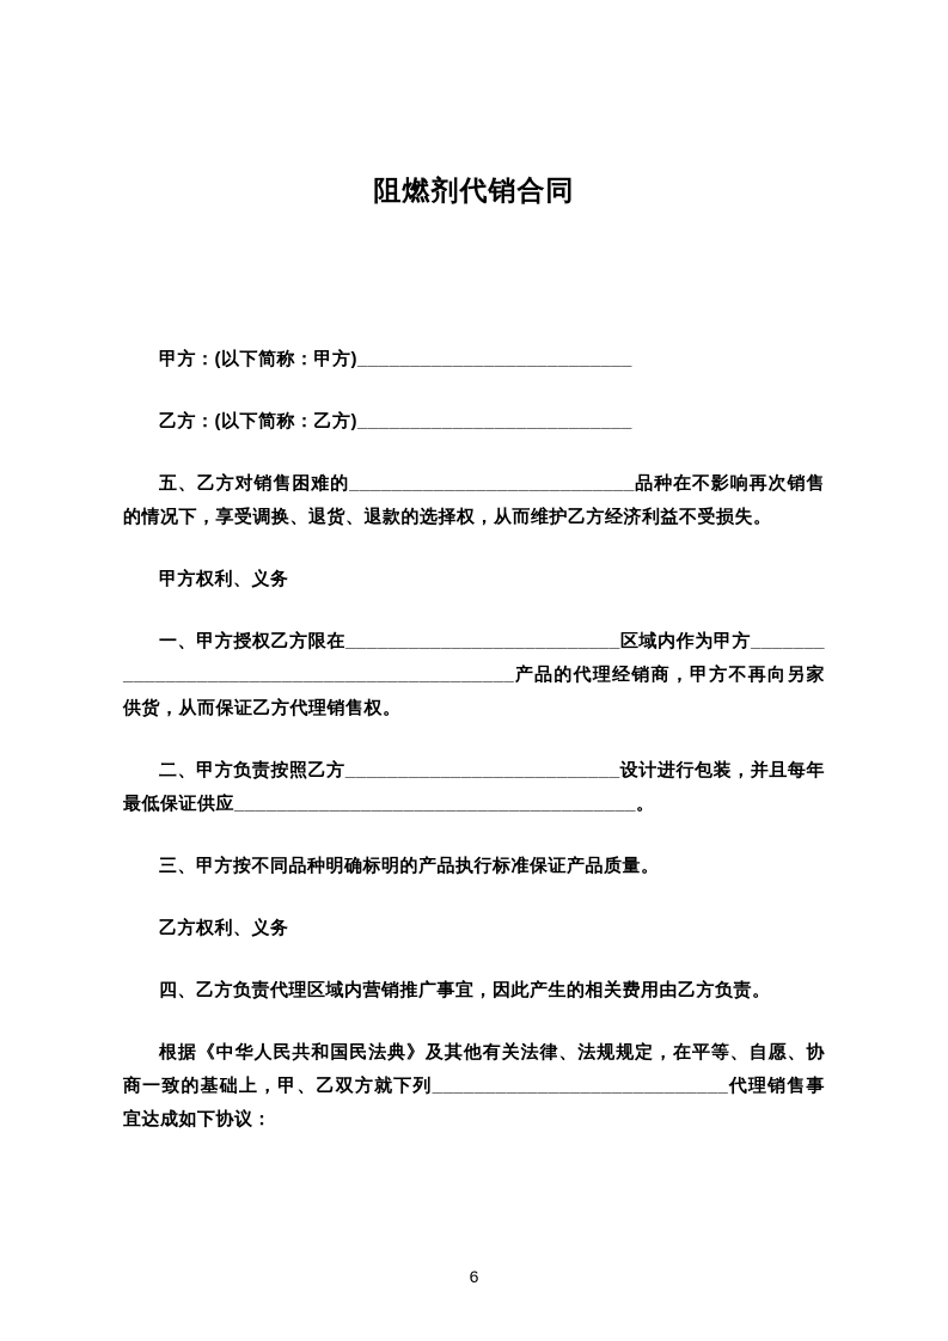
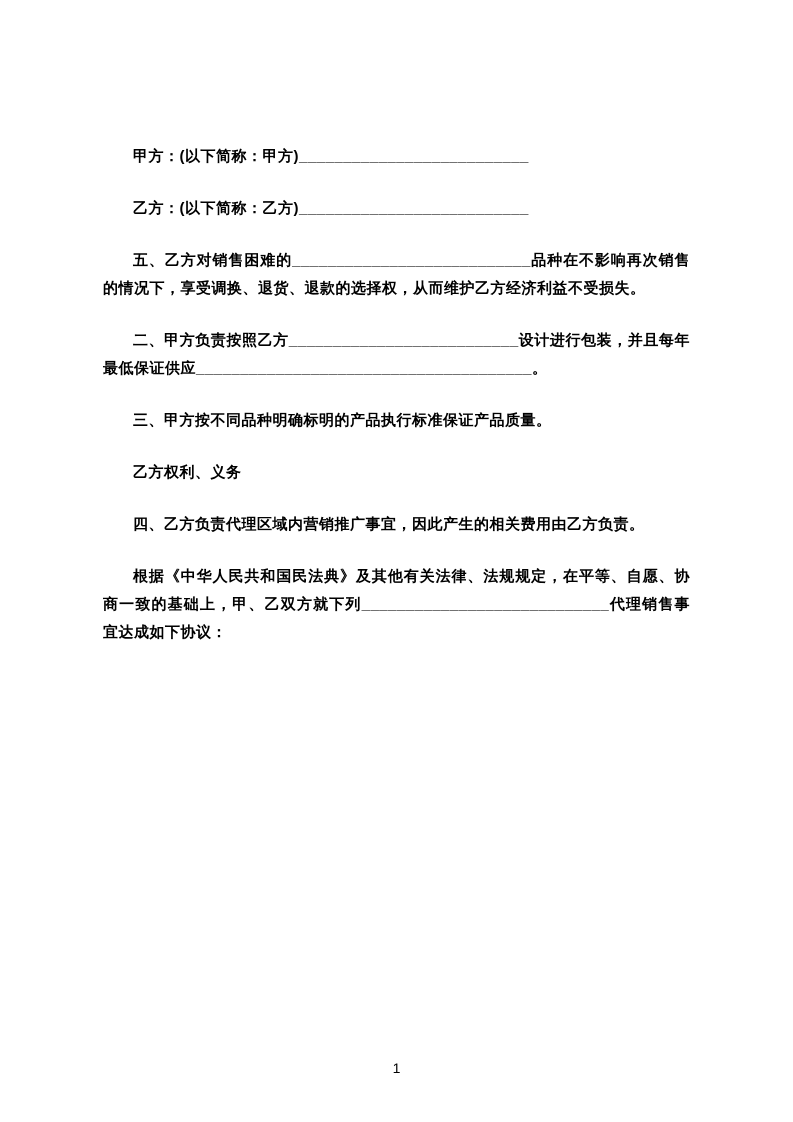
- 阻燃剂代销合同
  甲方：(以下简称：甲方)__________________________
  乙方：(以下简称：乙方)__________________________
  五、乙方对销售困难的___________________________品种在不影响再次销售的情况下，享受调换、退货、退款的选择权，从而维护乙方经济利益不受损失。
- 甲方权利、义务
- 一、甲方授权乙方限在__________________________区域内作为甲方____________________________________________产品的代理经销商，甲方不再向另家供货，从而保证乙方代理销售权。
  二、甲方负责按照乙方__________________________设计进行包装，并且每年最低保证供应______________________________________。
  三、甲方按不同品种明确标明的产品执行标准保证产品质量。
  乙方权利、义务
  四、乙方负责代理区域内营销推广事宜，因此产生的相关费用由乙方负责。
  根据《中华人民共和国民法典》及其他有关法律、法规规定，在平等、自愿、协商一致的基础上，甲、乙双方就下列____________________________代理销售事宜达成如下协议：
- 6
+ 1
